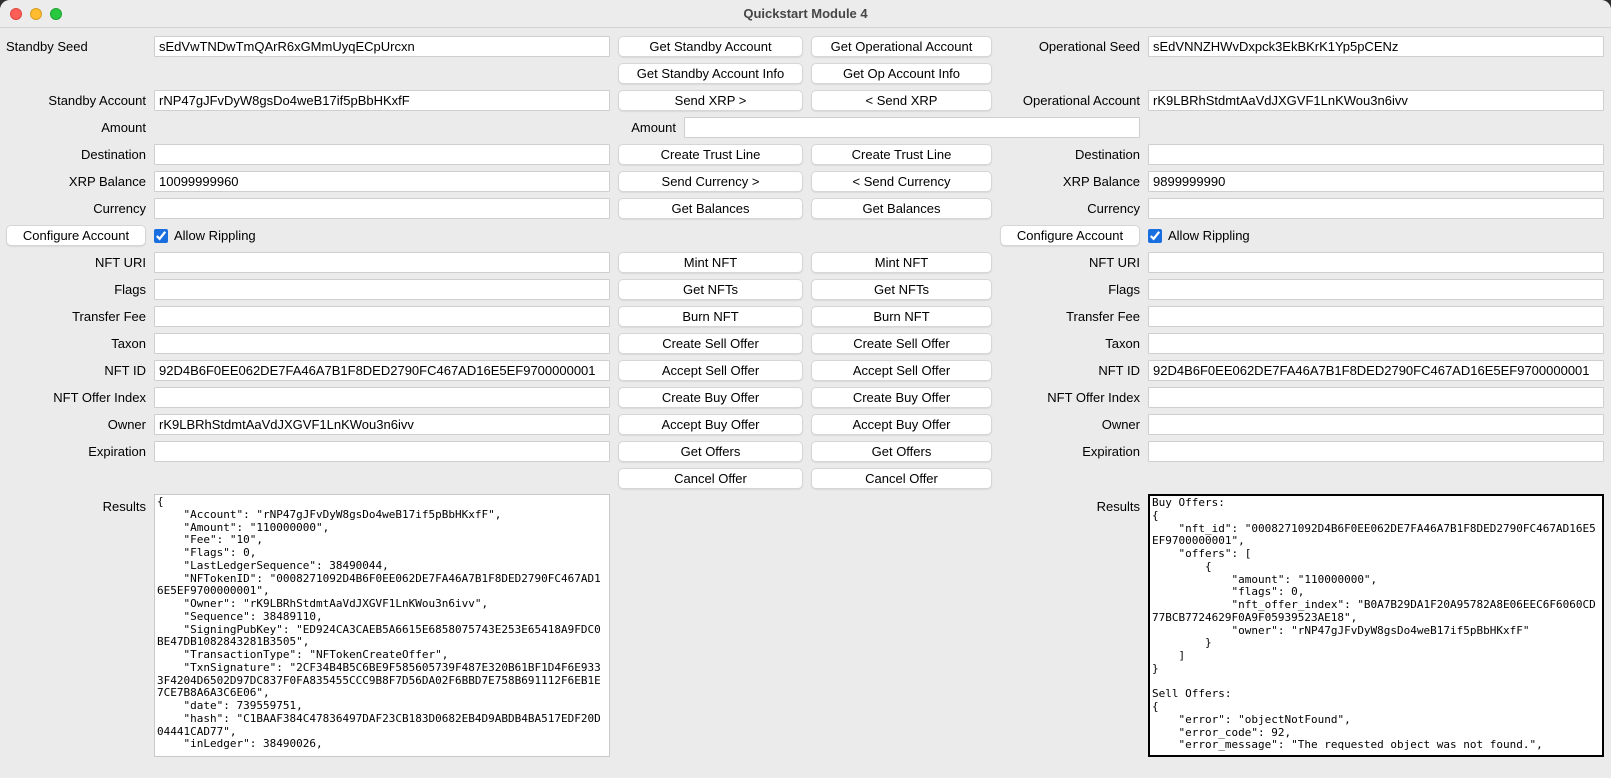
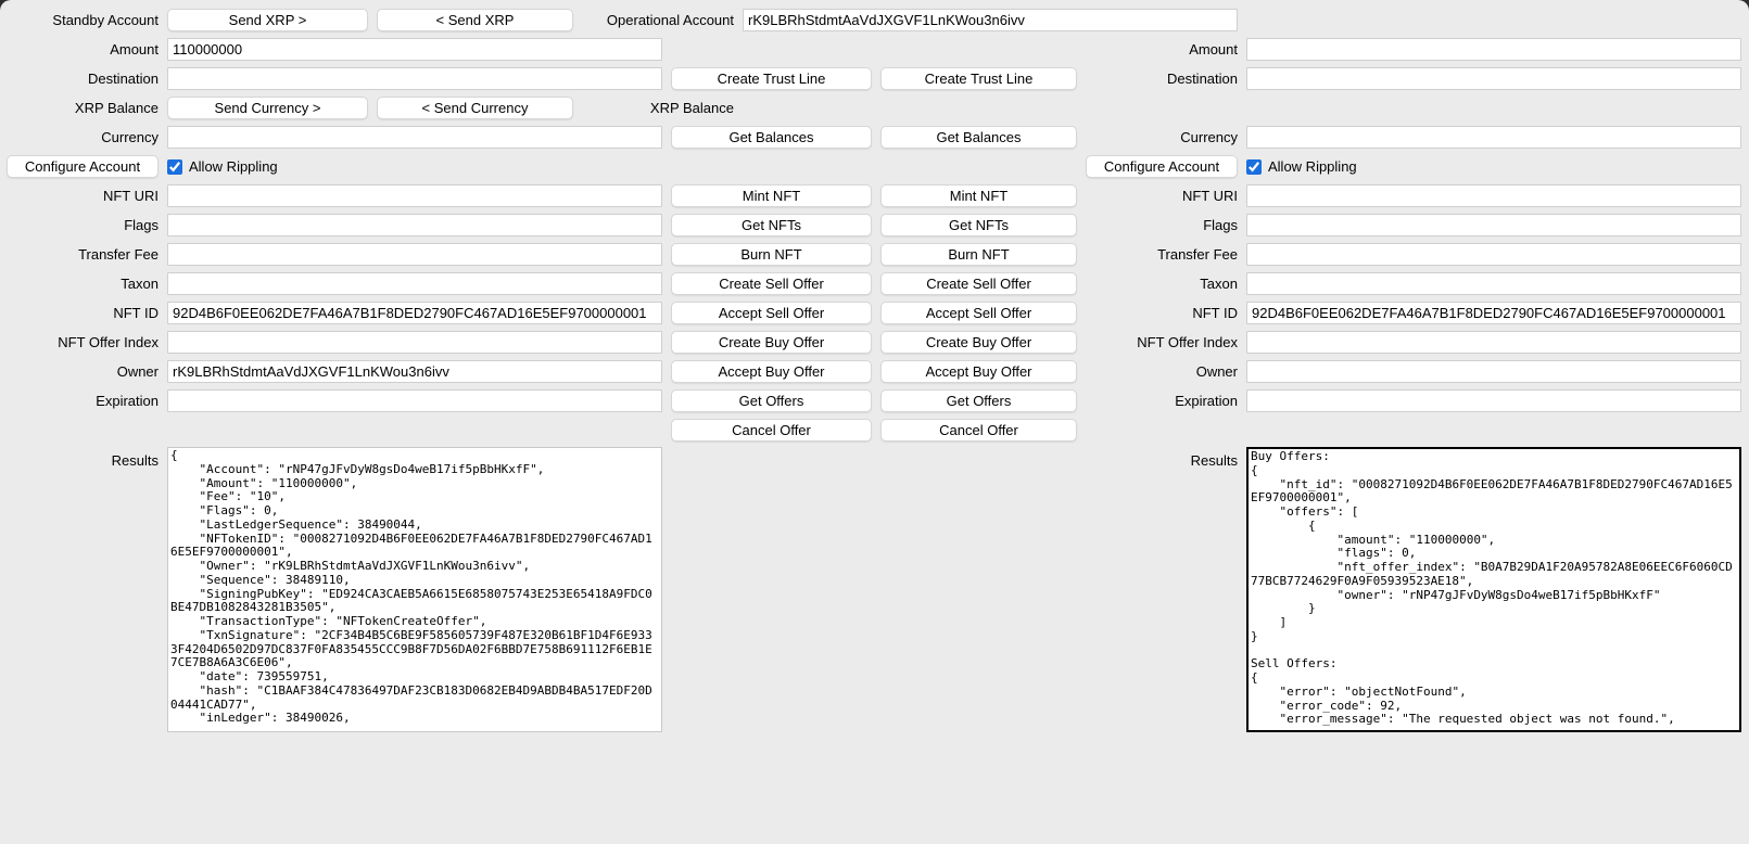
- Quickstart Module 4
- Standby Seed
- sEdVwTNDwTmQArR6xGMmUyqECpUrcxn
- Get Standby Account
- Get Operational Account
- Operational Seed
- sEdVNNZHWvDxpck3EkBKrK1Yp5pCENz
- Get Standby Account Info
- Get Op Account Info
  Standby Account
- rNP47gJFvDyW8gsDo4weB17if5pBbHKxfF
  Send XRP >
  < Send XRP
  Operational Account
  rK9LBRhStdmtAaVdJXGVF1LnKWou3n6ivv
  Amount
+ 110000000
  Amount
  Destination
  Create Trust Line
  Create Trust Line
  Destination
  XRP Balance
- 10099999960
  Send Currency >
  < Send Currency
  XRP Balance
- 9899999990
  Currency
  Get Balances
  Get Balances
  Currency
  Configure Account
  Allow Rippling
  Configure Account
  Allow Rippling
  NFT URI
  Mint NFT
  Mint NFT
  NFT URI
  Flags
  Get NFTs
  Get NFTs
  Flags
  Transfer Fee
  Burn NFT
  Burn NFT
  Transfer Fee
  Taxon
  Create Sell Offer
  Create Sell Offer
  Taxon
  NFT ID
  92D4B6F0EE062DE7FA46A7B1F8DED2790FC467AD16E5EF9700000001
  Accept Sell Offer
  Accept Sell Offer
  NFT ID
  92D4B6F0EE062DE7FA46A7B1F8DED2790FC467AD16E5EF9700000001
  NFT Offer Index
  Create Buy Offer
  Create Buy Offer
  NFT Offer Index
  Owner
  rK9LBRhStdmtAaVdJXGVF1LnKWou3n6ivv
  Accept Buy Offer
  Accept Buy Offer
  Owner
  Expiration
  Get Offers
  Get Offers
  Expiration
  Cancel Offer
  Cancel Offer
  Results
  {
  "Account": "rNP47gJFvDyW8gsDo4weB17if5pBbHKxfF",
  "Amount": "110000000",
  "Fee": "10",
  "Flags": 0,
  "LastLedgerSequence": 38490044,
  Results
  Buy Offers:
  {
